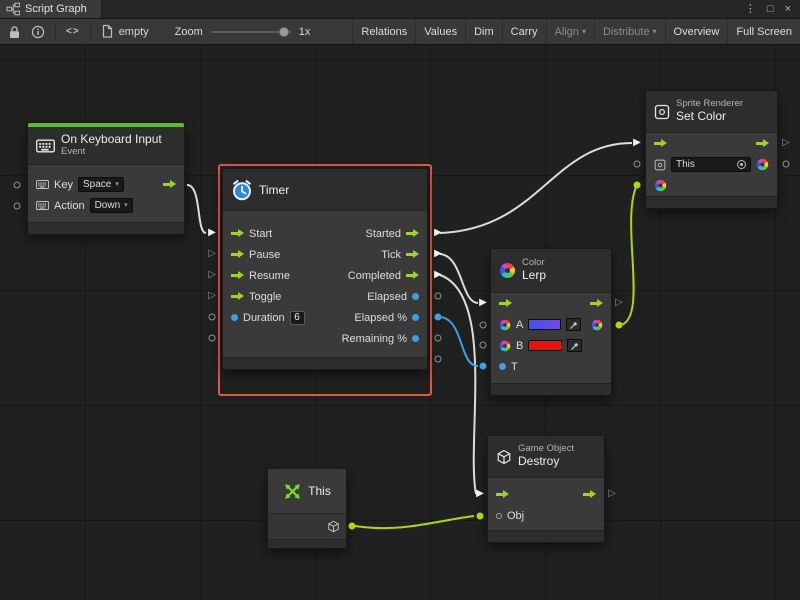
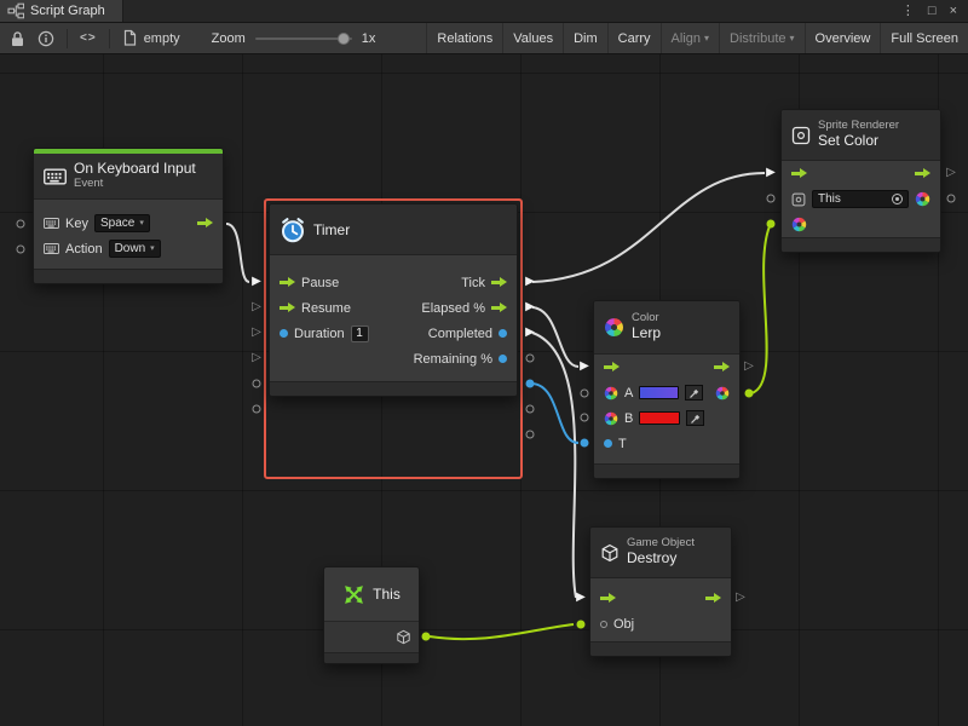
  Script Graph
  ⋮
  □
  ×
  <>
  empty
  Zoom
  1x
  Relations
  Values
  Dim
  Carry
  Align
  ▾
  Distribute
  ▾
  Overview
  Full Screen
  On Keyboard Input
  Event
  Key
  Space
  Action
  Down
  Timer
- Start
- Started
  Pause
  Tick
  Resume
- Completed
+ Elapsed %
- Toggle
- Elapsed
  Duration
- 6
+ 1
- Elapsed %
+ Completed
  Remaining %
  Sprite Renderer
  Set Color
  This
  Color
  Lerp
  A
  B
  T
  This
  Game Object
  Destroy
  Obj
  ▶
  ▷
  ▷
  ▷
  ▶
  ▶
  ▶
  ▶
  ▷
  ▶
  ▷
  ▶
  ▷
